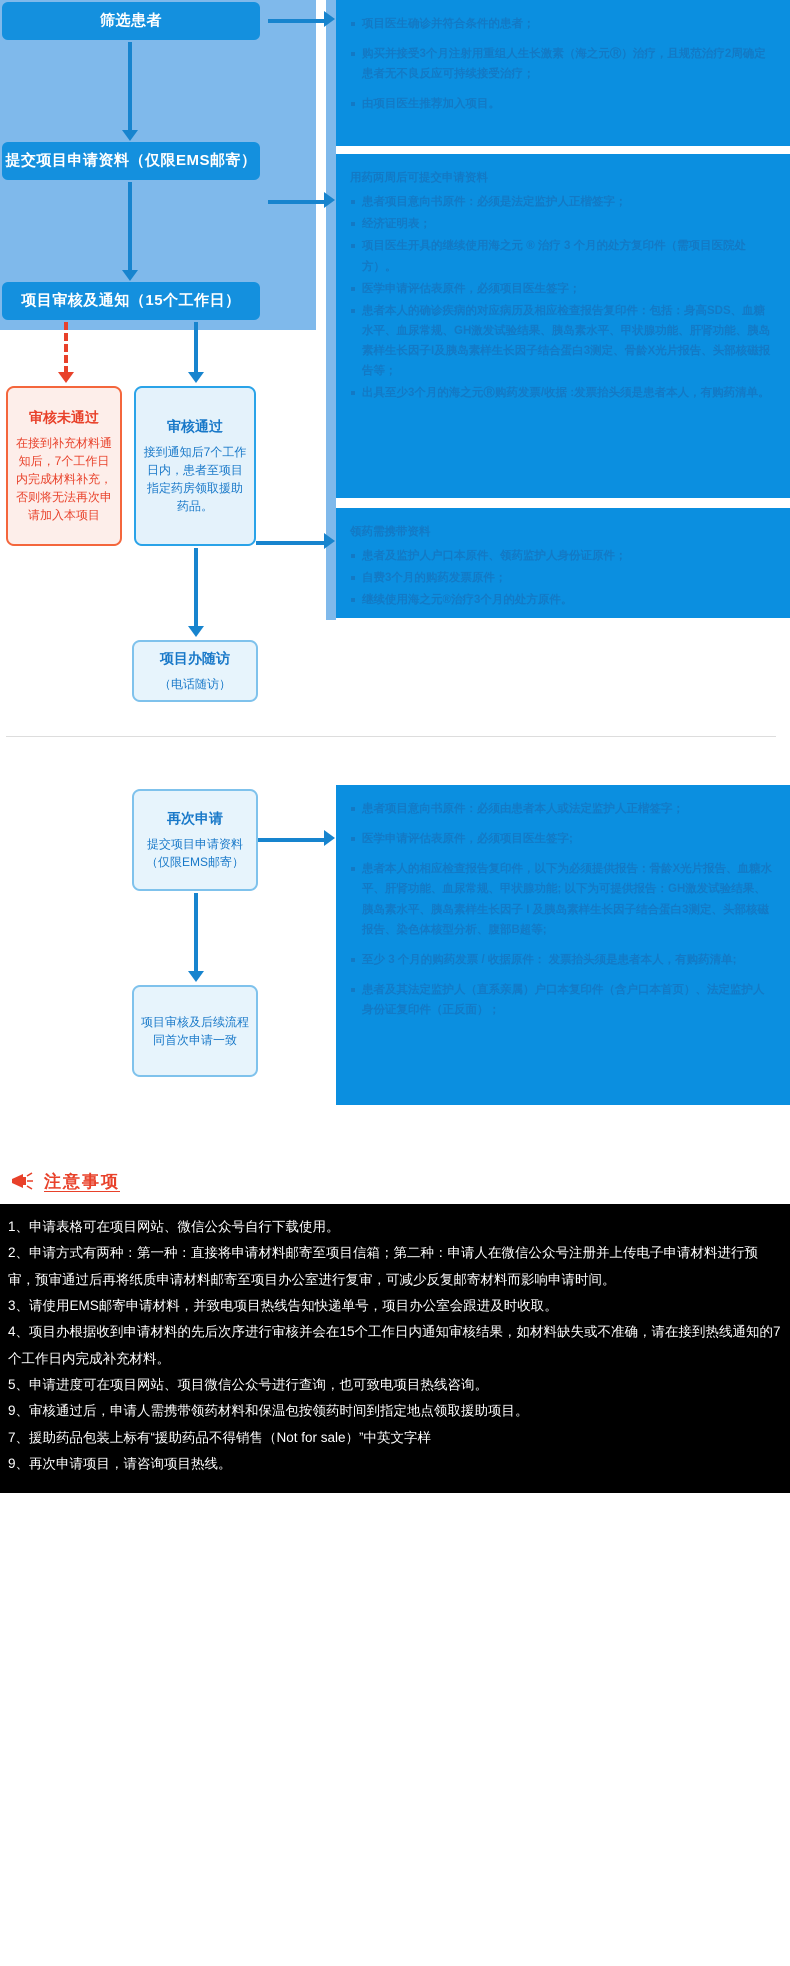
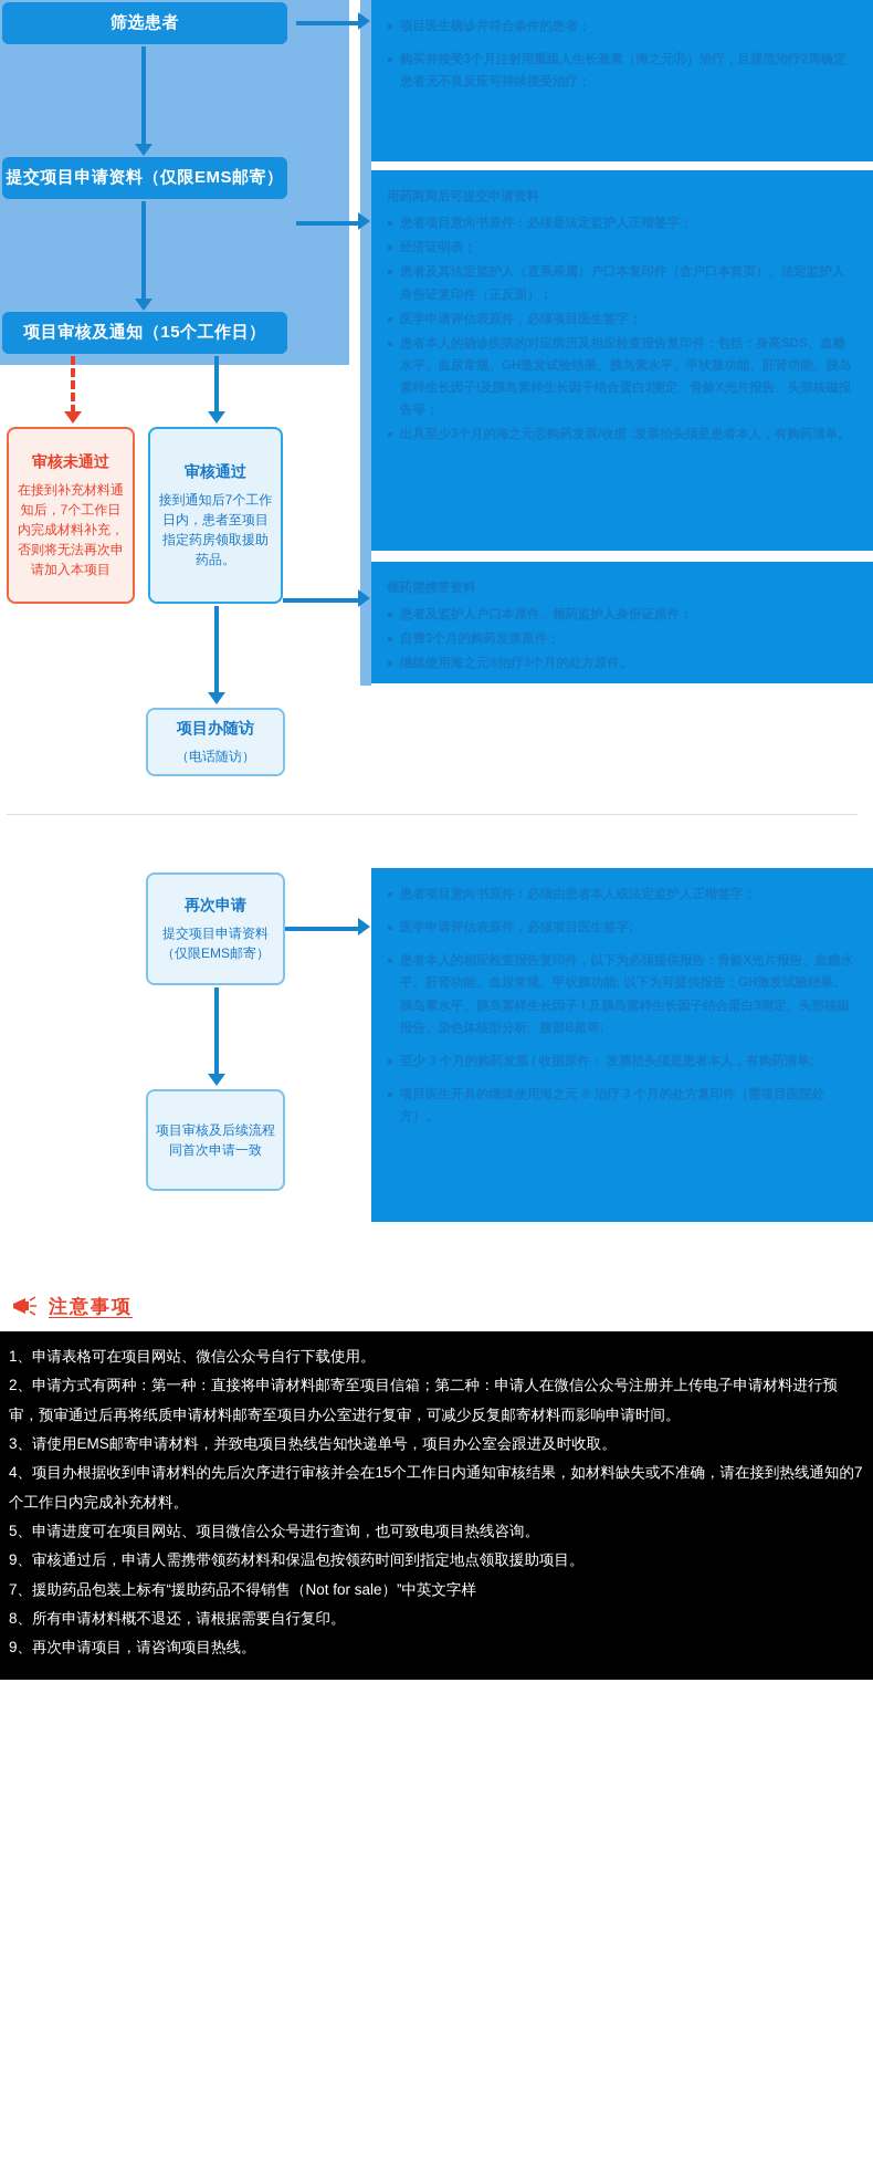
  筛选患者
  提交项目申请资料（仅限EMS邮寄）
  项目审核及通知（15个工作日）
  审核未通过
  在接到补充材料通知后，7个工作日内完成材料补充，否则将无法再次申请加入本项目
  审核通过
  接到通知后7个工作日内，患者至项目指定药房领取援助药品。
  项目办随访
  （电话随访）
  再次申请
  提交项目申请资料（仅限EMS邮寄）
  项目审核及后续流程同首次申请一致
  项目医生确诊并符合条件的患者；
  购买并接受3个月注射用重组人生长激素（海之元Ⓡ）治疗，且规范治疗2周确定患者无不良反应可持续接受治疗；
- 由项目医生推荐加入项目。
  用药两周后可提交申请资料
  患者项目意向书原件：必须是法定监护人正楷签字；
  经济证明表；
- 项目医生开具的继续使用海之元 ® 治疗 3 个月的处方复印件（需项目医院处方）。
+ 患者及其法定监护人（直系亲属）户口本复印件（含户口本首页）、法定监护人身份证复印件（正反面）；
  医学申请评估表原件，必须项目医生签字；
  患者本人的确诊疾病的对应病历及相应检查报告复印件：包括：身高SDS、血糖水平、血尿常规、GH激发试验结果、胰岛素水平、甲状腺功能、肝肾功能、胰岛素样生长因子I及胰岛素样生长因子结合蛋白3测定、骨龄X光片报告、头部核磁报告等；
  出具至少3个月的海之元Ⓡ购药发票/收据 :发票抬头须是患者本人，有购药清单。
  领药需携带资料
  患者及监护人户口本原件、领药监护人身份证原件；
  自费3个月的购药发票原件；
  继续使用海之元®治疗3个月的处方原件。
  患者项目意向书原件：必须由患者本人或法定监护人正楷签字；
  医学申请评估表原件，必须项目医生签字;
  患者本人的相应检查报告复印件，以下为必须提供报告：骨龄X光片报告、血糖水平、肝肾功能、血尿常规、甲状腺功能; 以下为可提供报告：GH激发试验结果、胰岛素水平、胰岛素样生长因子 I 及胰岛素样生长因子结合蛋白3测定、头部核磁报告、染色体核型分析、腹部B超等;
  至少 3 个月的购药发票 / 收据原件： 发票抬头须是患者本人，有购药清单;
- 患者及其法定监护人（直系亲属）户口本复印件（含户口本首页）、法定监护人身份证复印件（正反面）；
+ 项目医生开具的继续使用海之元 ® 治疗 3 个月的处方复印件（需项目医院处方）。
  注意事项
  1、申请表格可在项目网站、微信公众号自行下载使用。
  2、申请方式有两种：第一种：直接将申请材料邮寄至项目信箱；第二种：申请人在微信公众号注册并上传电子申请材料进行预审，预审通过后再将纸质申请材料邮寄至项目办公室进行复审，可减少反复邮寄材料而影响申请时间。
  3、请使用EMS邮寄申请材料，并致电项目热线告知快递单号，项目办公室会跟进及时收取。
  4、项目办根据收到申请材料的先后次序进行审核并会在15个工作日内通知审核结果，如材料缺失或不准确，请在接到热线通知的7个工作日内完成补充材料。
  5、申请进度可在项目网站、项目微信公众号进行查询，也可致电项目热线咨询。
  9、审核通过后，申请人需携带领药材料和保温包按领药时间到指定地点领取援助项目。
  7、援助药品包装上标有“援助药品不得销售（Not for sale）”中英文字样
+ 8、所有申请材料概不退还，请根据需要自行复印。
  9、再次申请项目，请咨询项目热线。
